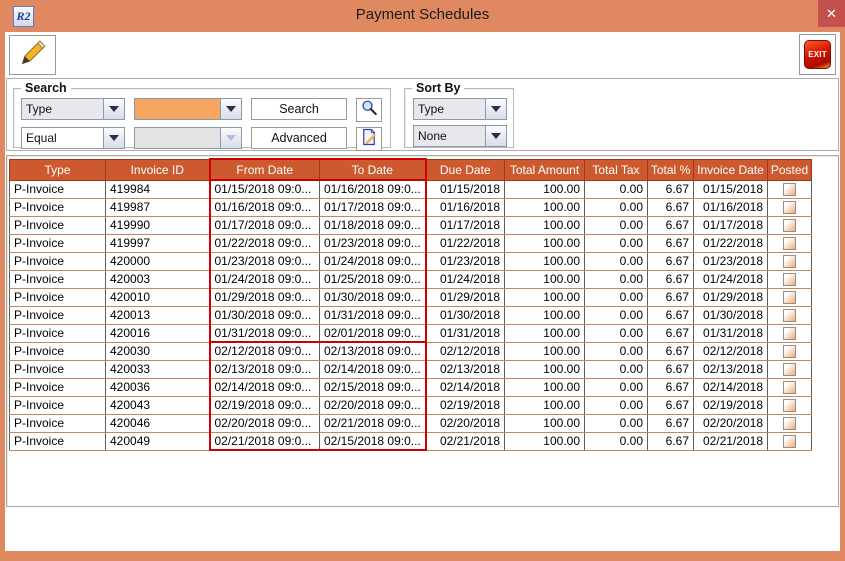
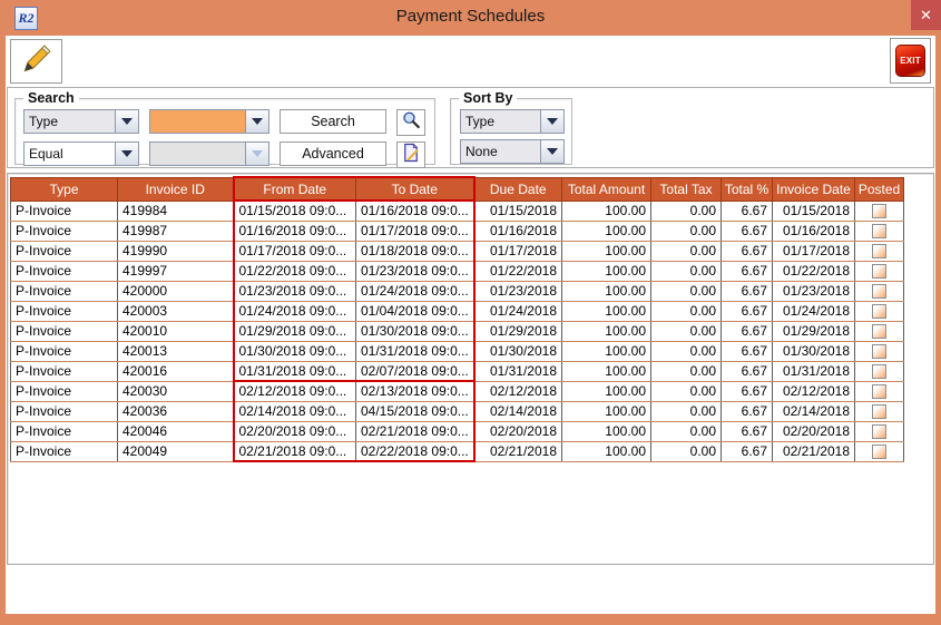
  R2
  Payment Schedules
  ✕
  EXIT
  Search
  Type
  Search
  Equal
  Advanced
  Sort By
  Type
  None
  Type	Invoice ID	From Date	To Date	Due Date	Total Amount	Total Tax	Total %	Invoice Date	Posted
  P-Invoice	419984	01/15/2018 09:0...	01/16/2018 09:0...	01/15/2018	100.00	0.00	6.67	01/15/2018
  P-Invoice	419987	01/16/2018 09:0...	01/17/2018 09:0...	01/16/2018	100.00	0.00	6.67	01/16/2018
  P-Invoice	419990	01/17/2018 09:0...	01/18/2018 09:0...	01/17/2018	100.00	0.00	6.67	01/17/2018
  P-Invoice	419997	01/22/2018 09:0...	01/23/2018 09:0...	01/22/2018	100.00	0.00	6.67	01/22/2018
  P-Invoice	420000	01/23/2018 09:0...	01/24/2018 09:0...	01/23/2018	100.00	0.00	6.67	01/23/2018
- P-Invoice	420003	01/24/2018 09:0...	01/25/2018 09:0...	01/24/2018	100.00	0.00	6.67	01/24/2018
+ P-Invoice	420003	01/24/2018 09:0...	01/04/2018 09:0...	01/24/2018	100.00	0.00	6.67	01/24/2018
  P-Invoice	420010	01/29/2018 09:0...	01/30/2018 09:0...	01/29/2018	100.00	0.00	6.67	01/29/2018
  P-Invoice	420013	01/30/2018 09:0...	01/31/2018 09:0...	01/30/2018	100.00	0.00	6.67	01/30/2018
- P-Invoice	420016	01/31/2018 09:0...	02/01/2018 09:0...	01/31/2018	100.00	0.00	6.67	01/31/2018
+ P-Invoice	420016	01/31/2018 09:0...	02/07/2018 09:0...	01/31/2018	100.00	0.00	6.67	01/31/2018
  P-Invoice	420030	02/12/2018 09:0...	02/13/2018 09:0...	02/12/2018	100.00	0.00	6.67	02/12/2018
- P-Invoice	420033	02/13/2018 09:0...	02/14/2018 09:0...	02/13/2018	100.00	0.00	6.67	02/13/2018
- P-Invoice	420036	02/14/2018 09:0...	02/15/2018 09:0...	02/14/2018	100.00	0.00	6.67	02/14/2018
+ P-Invoice	420036	02/14/2018 09:0...	04/15/2018 09:0...	02/14/2018	100.00	0.00	6.67	02/14/2018
- P-Invoice	420043	02/19/2018 09:0...	02/20/2018 09:0...	02/19/2018	100.00	0.00	6.67	02/19/2018
  P-Invoice	420046	02/20/2018 09:0...	02/21/2018 09:0...	02/20/2018	100.00	0.00	6.67	02/20/2018
- P-Invoice	420049	02/21/2018 09:0...	02/15/2018 09:0...	02/21/2018	100.00	0.00	6.67	02/21/2018
+ P-Invoice	420049	02/21/2018 09:0...	02/22/2018 09:0...	02/21/2018	100.00	0.00	6.67	02/21/2018
